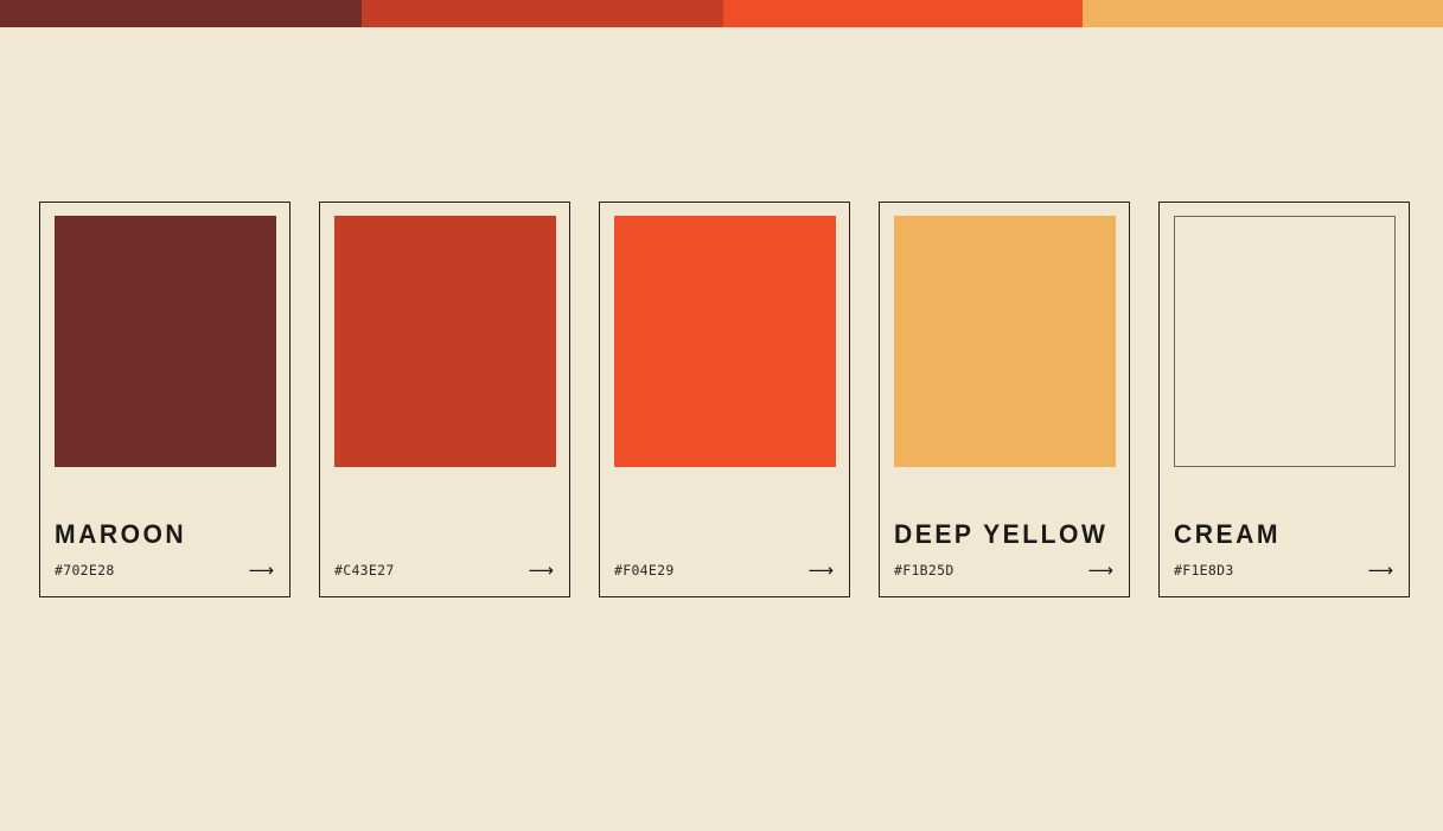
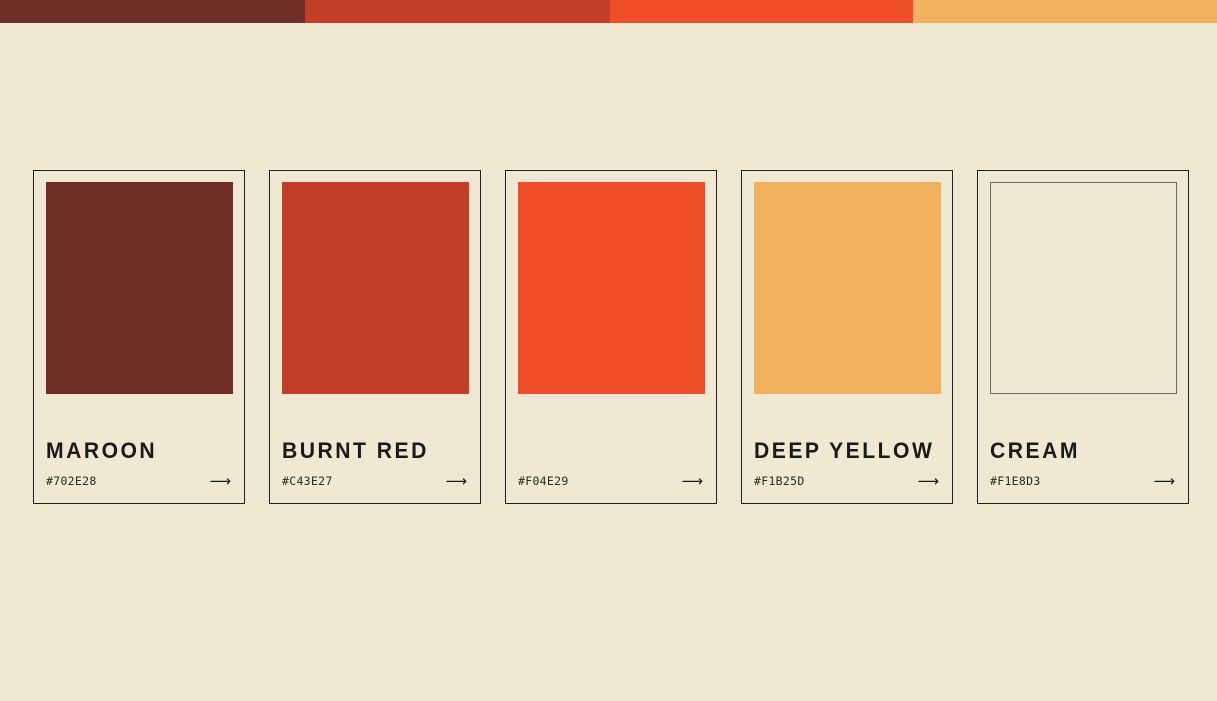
  MAROON
  #702E28
  ⟶
+ BURNT RED
  #C43E27
  ⟶
  #F04E29
  ⟶
  DEEP YELLOW
  #F1B25D
  ⟶
  CREAM
  #F1E8D3
  ⟶
